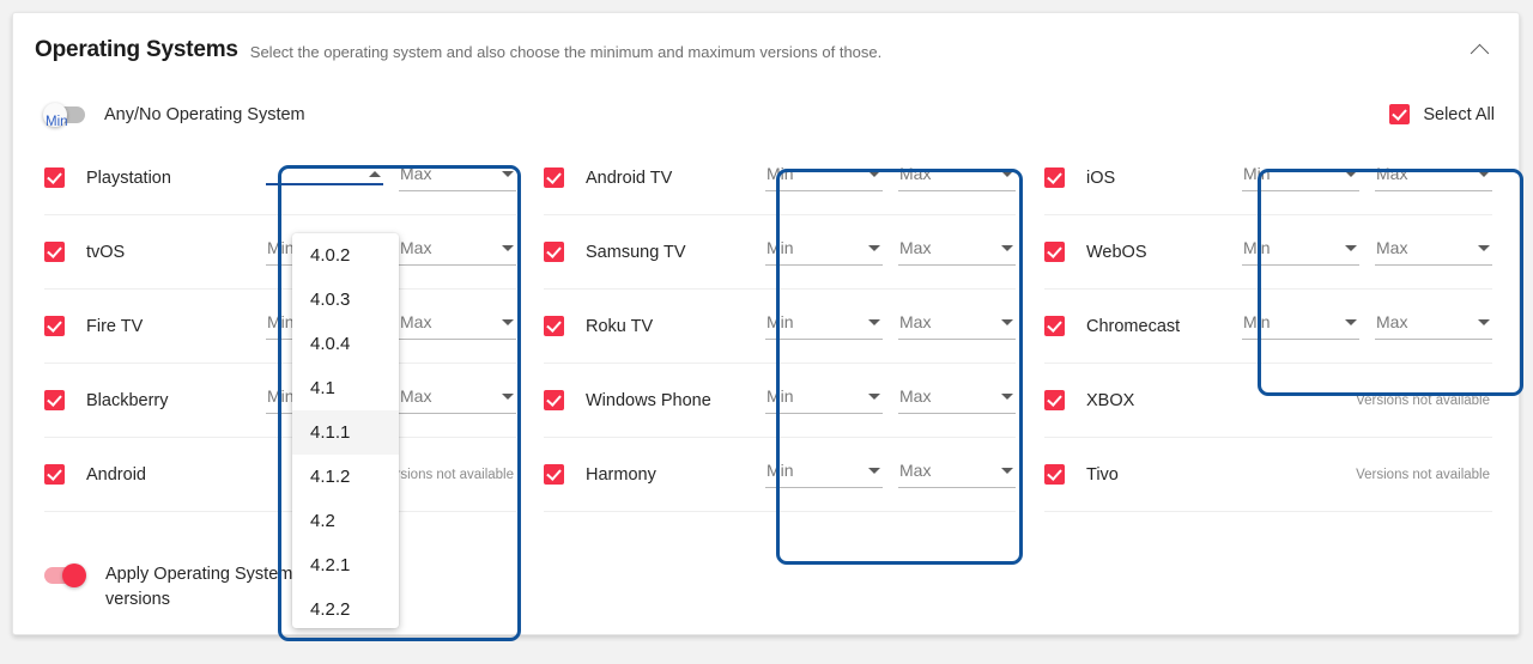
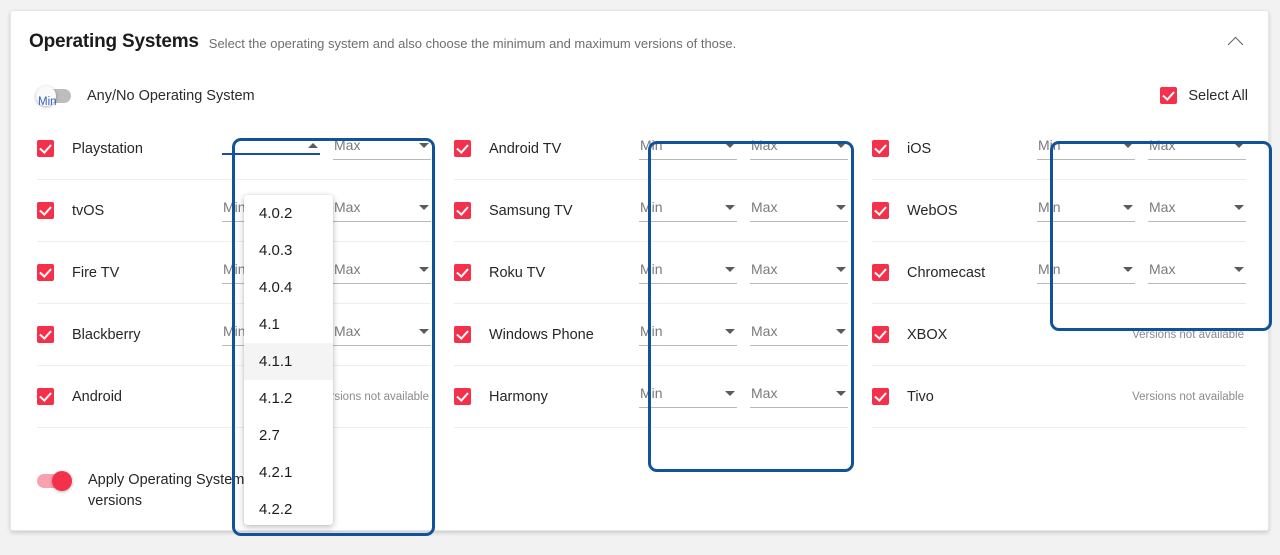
  Operating Systems
  Select the operating system and also choose the minimum and maximum versions of those.
  Any/No Operating System
  Select All
  Playstation
  Min
  Max
  tvOS
  Min
  Max
  Fire TV
  Min
  Max
  Blackberry
  Min
  Max
  Android
  sions not available
  Android TV
  Min
  Max
  Samsung TV
  Min
  Max
  Roku TV
  Min
  Max
  Windows Phone
  Min
  Max
  Harmony
  Min
  Max
  iOS
  Min
  Max
  WebOS
  Min
  Max
  Chromecast
  Min
  Max
  XBOX
  Versions not available
  Tivo
  Versions not available
  Apply Operating System versions
  4.0.2
  4.0.3
  4.0.4
  4.1
  4.1.1
  4.1.2
- 4.2
+ 2.7
  4.2.1
  4.2.2
